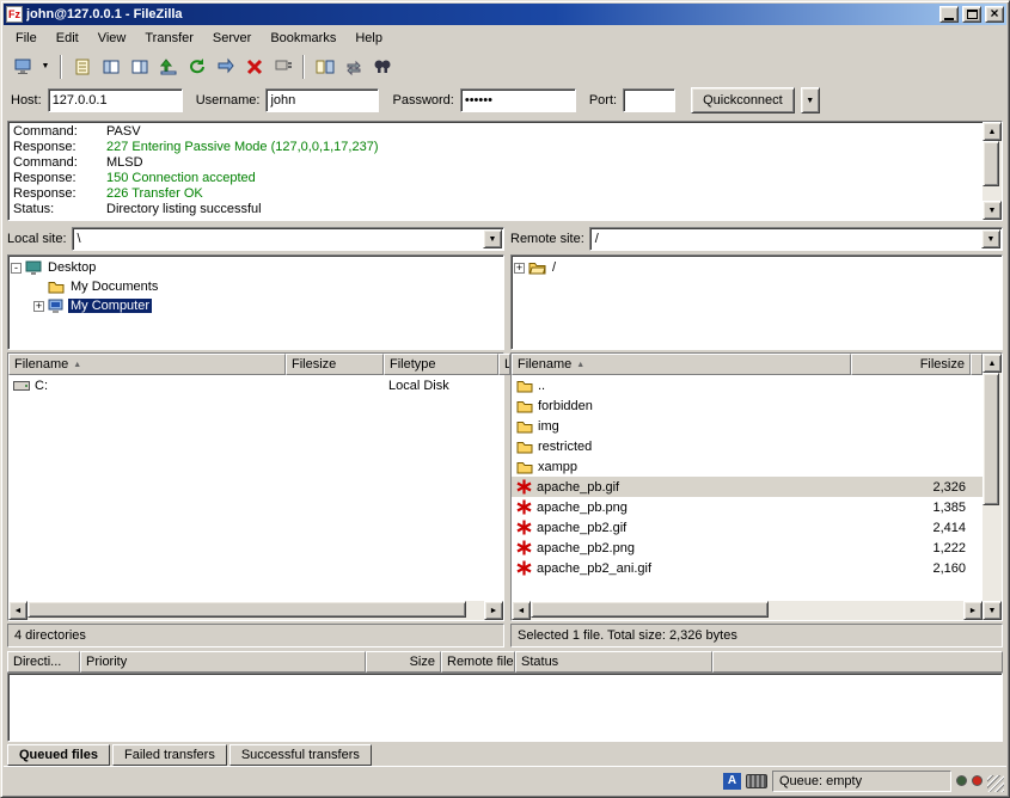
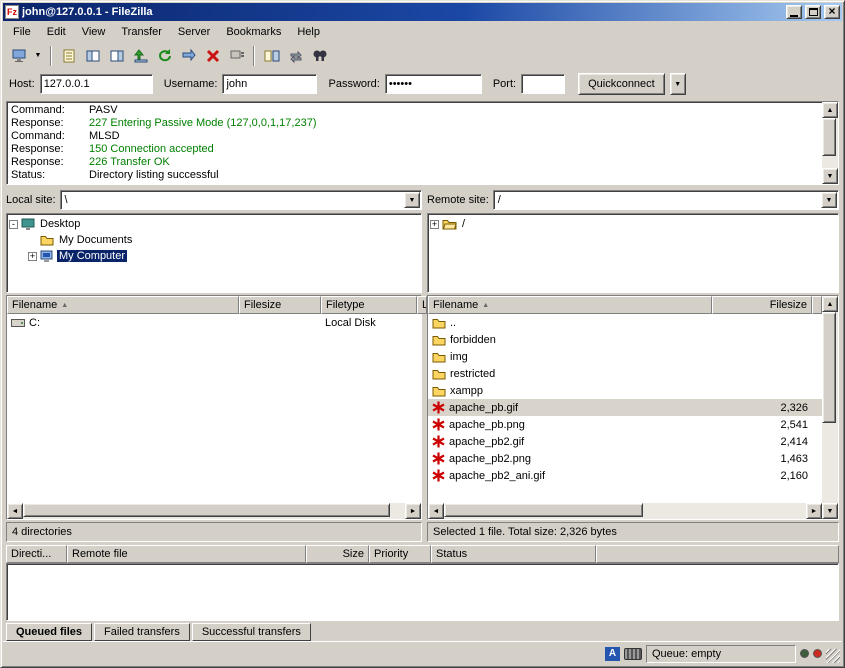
  Fz
  john@127.0.0.1 - FileZilla
  ×
  File
  Edit
  View
  Transfer
  Server
  Bookmarks
  Help
  Host:
  127.0.0.1
  Username:
  john
  Password:
  ••••••
  Port:
  Quickconnect
  Command:
  PASV
  Response:
  227 Entering Passive Mode (127,0,0,1,17,237)
  Command:
  MLSD
  Response:
  150 Connection accepted
  Response:
  226 Transfer OK
  Status:
  Directory listing successful
  Local site:
  \
  -
  Desktop
  My Documents
  +
  My Computer
  Filename
  Filesize
  Filetype
  L
  C:
  Local Disk
  4 directories
  Remote site:
  /
  +
  /
  Filename
  Filesize
  ..
  forbidden
  img
  restricted
  xampp
  apache_pb.gif
  2,326
  apache_pb.png
- 1,385
+ 2,541
  apache_pb2.gif
  2,414
  apache_pb2.png
- 1,222
+ 1,463
  apache_pb2_ani.gif
  2,160
  Selected 1 file. Total size: 2,326 bytes
  Directi...
- Priority
+ Remote file
  Size
- Remote file
+ Priority
  Status
  Queued files
  Failed transfers
  Successful transfers
  A
  Queue: empty
